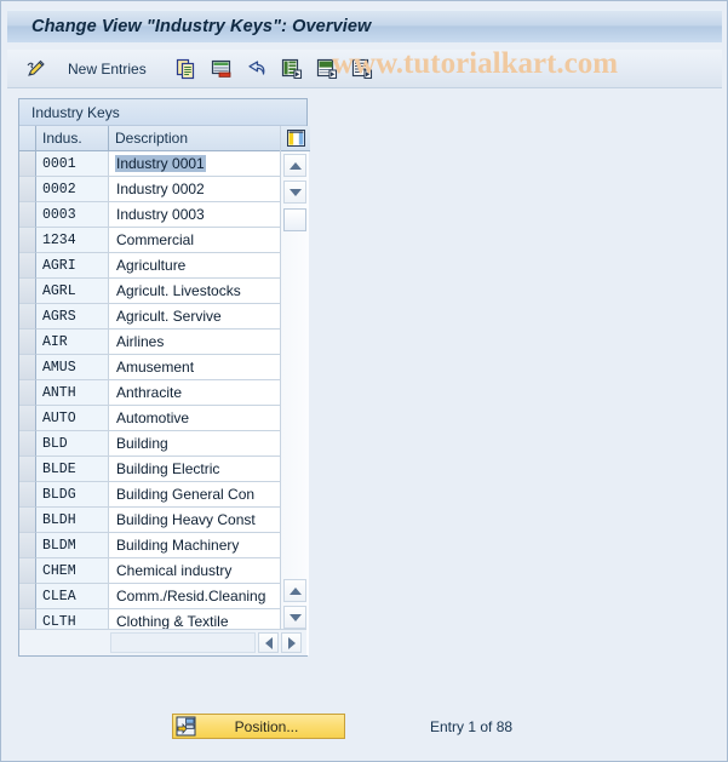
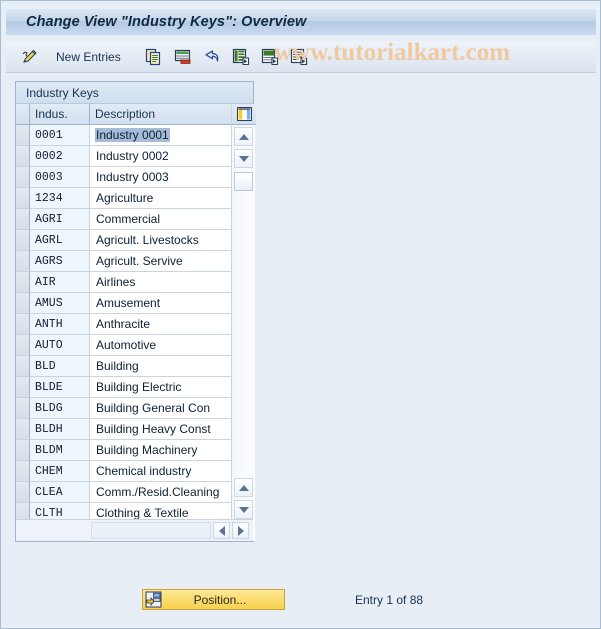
  Change View "Industry Keys": Overview
  New Entries
  www.tutorialkart.com
  Industry Keys
  Indus.
  Description
  0001
  Industry 0001
  0002
  Industry 0002
  0003
  Industry 0003
  1234
- Commercial
+ Agriculture
  AGRI
- Agriculture
+ Commercial
  AGRL
  Agricult. Livestocks
  AGRS
  Agricult. Servive
  AIR
  Airlines
  AMUS
  Amusement
  ANTH
  Anthracite
  AUTO
  Automotive
  BLD
  Building
  BLDE
  Building Electric
  BLDG
  Building General Con
  BLDH
  Building Heavy Const
  BLDM
  Building Machinery
  CHEM
  Chemical industry
  CLEA
  Comm./Resid.Cleaning
  CLTH
  Clothing & Textile
  Position...
  Entry 1 of 88
